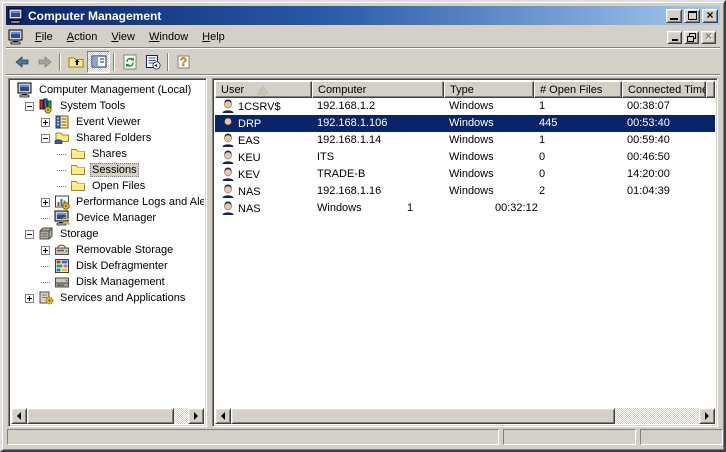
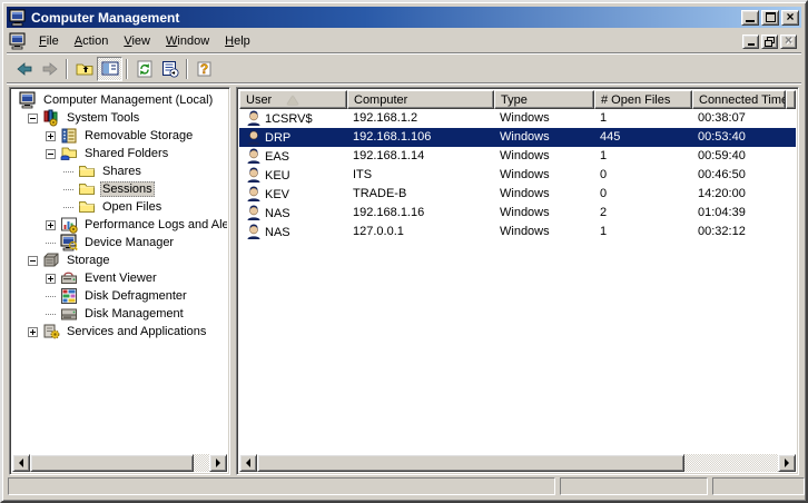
  Computer Management
  ×
  File
  Action
  View
  Window
  Help
  ×
  ?
  Computer Management (Local)
  System Tools
- Event Viewer
+ Removable Storage
  Shared Folders
  Shares
  Sessions
  Open Files
  Performance Logs and Ale
  Device Manager
  Storage
- Removable Storage
+ Event Viewer
  Disk Defragmenter
  Disk Management
  Services and Applications
  User
  Computer
  Type
  # Open Files
  Connected Tim
  1CSRV$
  192.168.1.2
  Windows
  1
  00:38:07
  DRP
  192.168.1.106
  Windows
  445
  00:53:40
  EAS
  192.168.1.14
  Windows
  1
  00:59:40
  KEU
  ITS
  Windows
  0
  00:46:50
  KEV
  TRADE-B
  Windows
  0
  14:20:00
  NAS
  192.168.1.16
  Windows
  2
  01:04:39
  NAS
+ 127.0.0.1
  Windows
  1
  00:32:12
